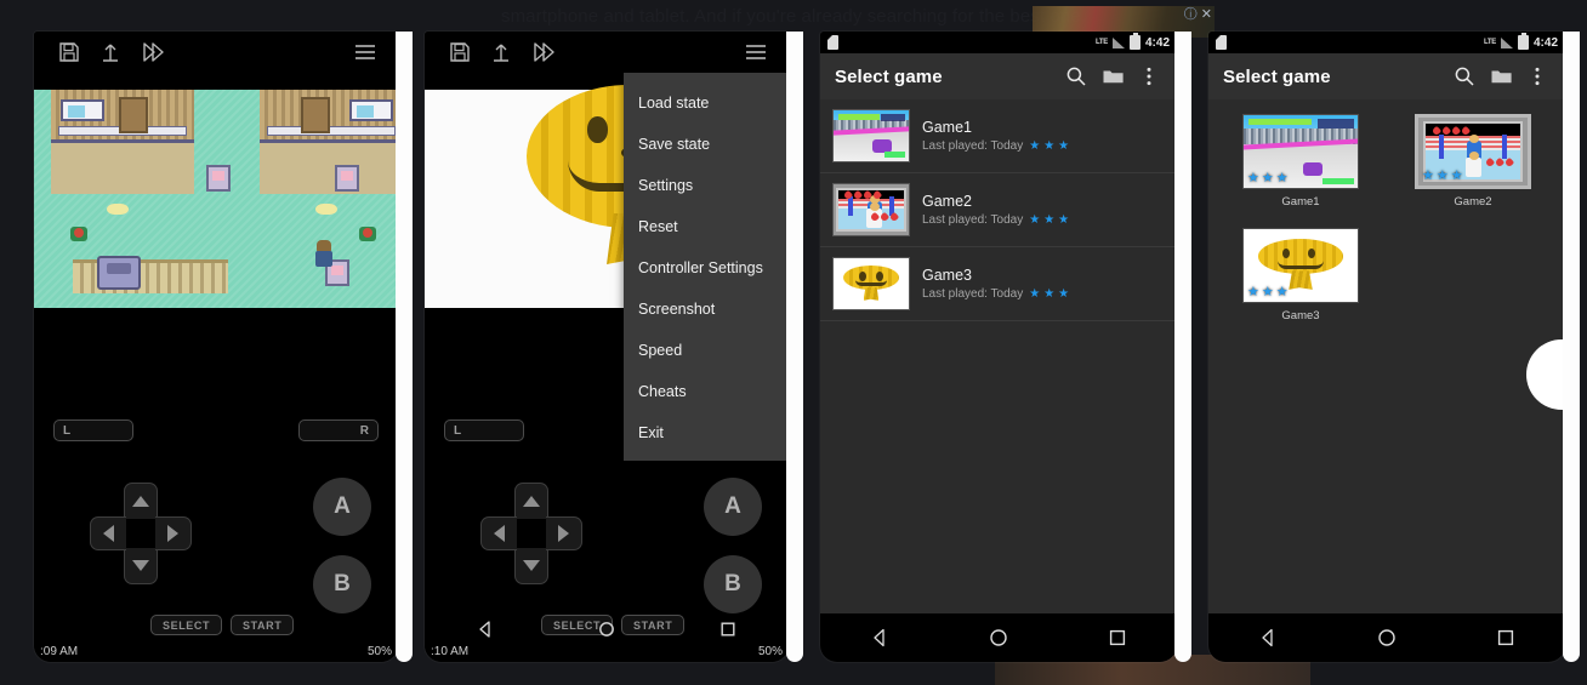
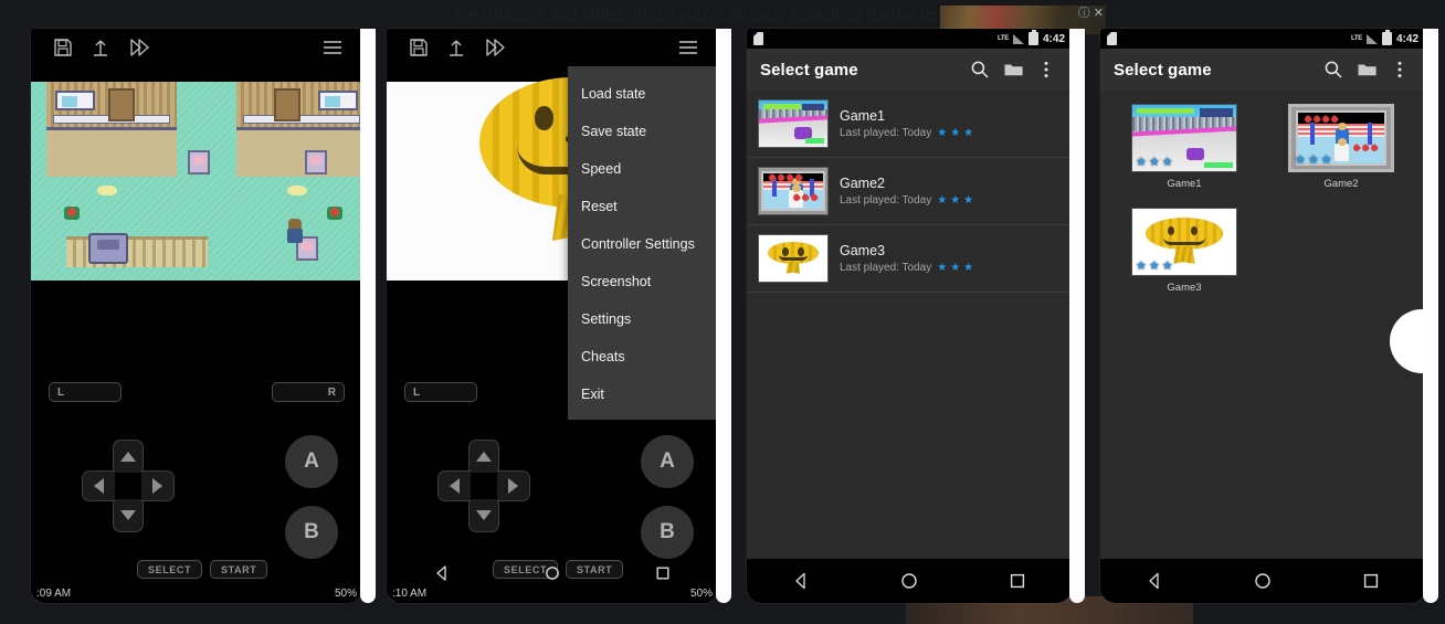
  smartphone and tablet. And if you're already searching for the best one,
  ⓘ
  ✕
  L
  R
  A
  B
  SELECT
  START
  :09 AM
  50%
  L
  A
  B
  SELECT
  START
  :10 AM
  50%
  Load state
  Save state
- Settings
+ Speed
  Reset
  Controller Settings
  Screenshot
- Speed
+ Settings
  Cheats
  Exit
  4:42
  Select game
  Game1
  Last played: Today
  ★
  ★
  ★
  Game2
  Last played: Today
  ★
  ★
  ★
  Game3
  Last played: Today
  ★
  ★
  ★
  4:42
  Select game
  ★
  ★
  ★
  Game1
  ★
  ★
  ★
  Game2
  ★
  ★
  ★
  Game3
